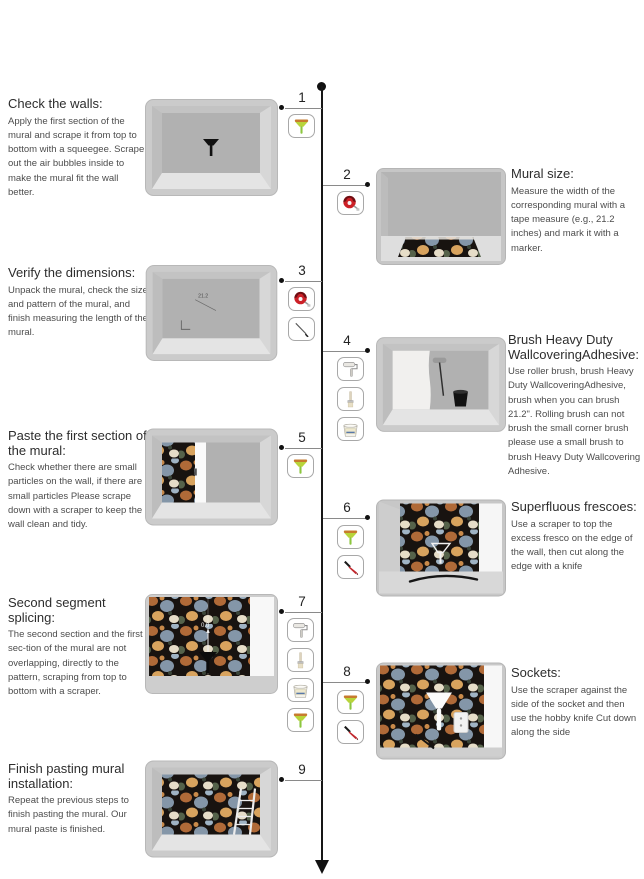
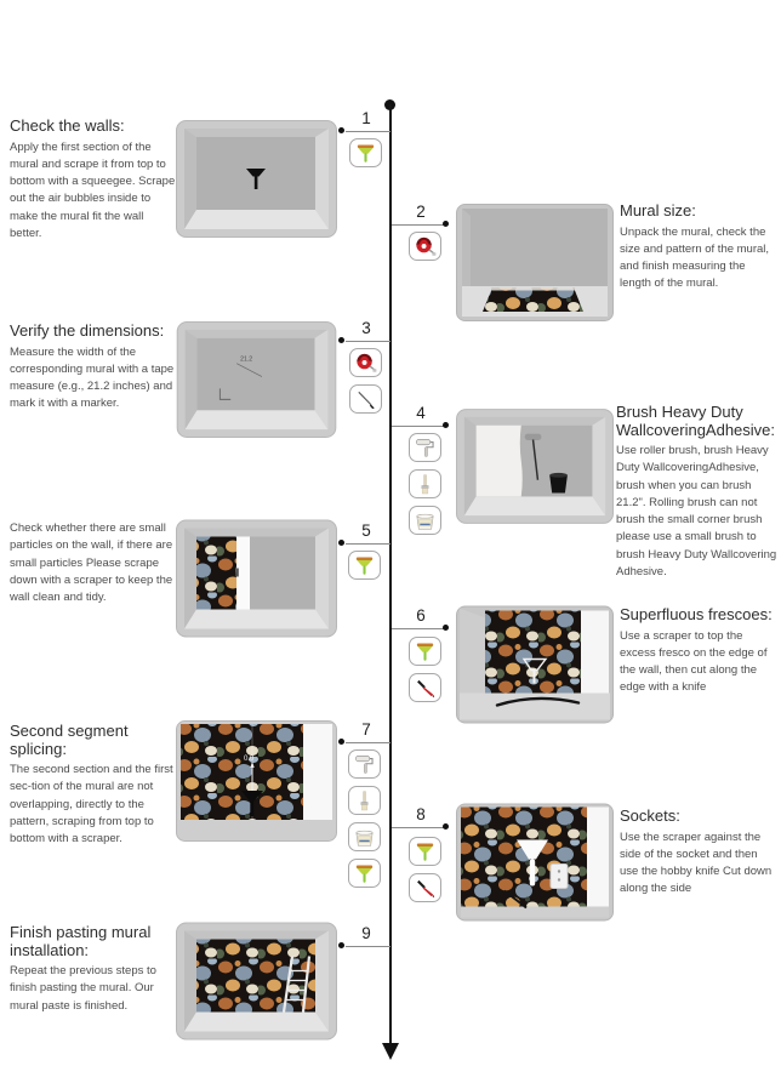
  Check the walls:
  Apply the first section of the mural and scrape it from top to bottom with a squeegee. Scrape out the air bubbles inside to make the mural fit the wall better.
  1
  2
  Mural size:
- Measure the width of the corresponding mural with a tape measure (e.g., 21.2 inches) and mark it with a marker.
+ Unpack the mural, check the size and pattern of the mural, and finish measuring the length of the mural.
  Verify the dimensions:
- Unpack the mural, check the size and pattern of the mural, and finish measuring the length of the mural.
+ Measure the width of the corresponding mural with a tape measure (e.g., 21.2 inches) and mark it with a marker.
  3
  4
  Brush Heavy Duty WallcoveringAdhesive:
  Use roller brush, brush Heavy Duty WallcoveringAdhesive, brush when you can brush 21.2". Rolling brush can not brush the small corner brush please use a small brush to brush Heavy Duty Wallcovering Adhesive.
- Paste the first section of the mural:
  Check whether there are small particles on the wall, if there are small particles Please scrape down with a scraper to keep the wall clean and tidy.
  5
  6
  Superfluous frescoes:
  Use a scraper to top the excess fresco on the edge of the wall, then cut along the edge with a knife
  Second segment splicing:
  The second section and the first sec-tion of the mural are not overlapping, directly to the pattern, scraping from top to bottom with a scraper.
  7
  8
  Sockets:
  Use the scraper against the side of the socket and then use the hobby knife Cut down along the side
  Finish pasting mural installation:
  Repeat the previous steps to finish pasting the mural. Our mural paste is finished.
  9
